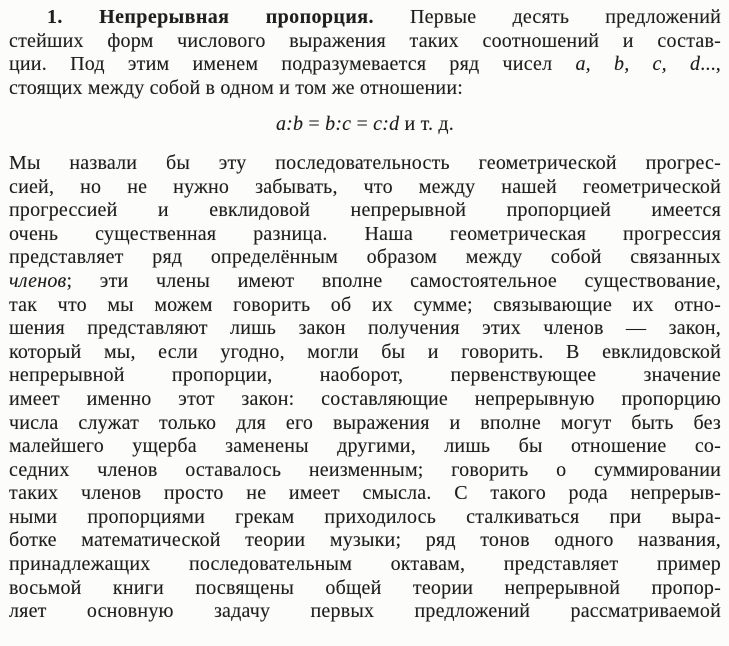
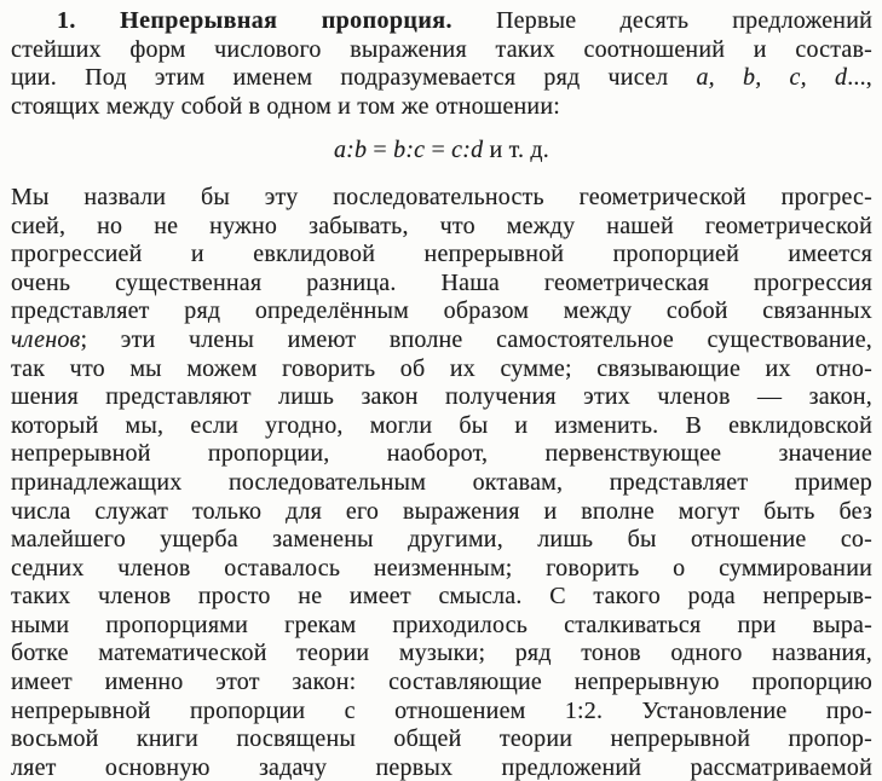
  1. Непрерывная пропорция. Первые десять предложений
  стейших форм числового выражения таких соотношений и состав-
  ции. Под этим именем подразумевается ряд чисел a, b, c, d...,
  стоящих между собой в одном и том же отношении:
  a:b = b:c = c:d и т. д.
  Мы назвали бы эту последовательность геометрической прогрес-
  сией, но не нужно забывать, что между нашей геометрической
  прогрессией и евклидовой непрерывной пропорцией имеется
  очень существенная разница. Наша геометрическая прогрессия
  представляет ряд определённым образом между собой связанных
  членов; эти члены имеют вполне самостоятельное существование,
  так что мы можем говорить об их сумме; связывающие их отно-
  шения представляют лишь закон получения этих членов — закон,
- который мы, если угодно, могли бы и говорить. В евклидовской
+ который мы, если угодно, могли бы и изменить. В евклидовской
  непрерывной пропорции, наоборот, первенствующее значение
- имеет именно этот закон: составляющие непрерывную пропорцию
+ принадлежащих последовательным октавам, представляет пример
  числа служат только для его выражения и вполне могут быть без
  малейшего ущерба заменены другими, лишь бы отношение со-
  седних членов оставалось неизменным; говорить о суммировании
  таких членов просто не имеет смысла. С такого рода непрерыв-
  ными пропорциями грекам приходилось сталкиваться при выра-
  ботке математической теории музыки; ряд тонов одного названия,
- принадлежащих последовательным октавам, представляет пример
+ имеет именно этот закон: составляющие непрерывную пропорцию
+ непрерывной пропорции с отношением 1:2. Установление про-
  восьмой книги посвящены общей теории непрерывной пропор-
  ляет основную задачу первых предложений рассматриваемой
